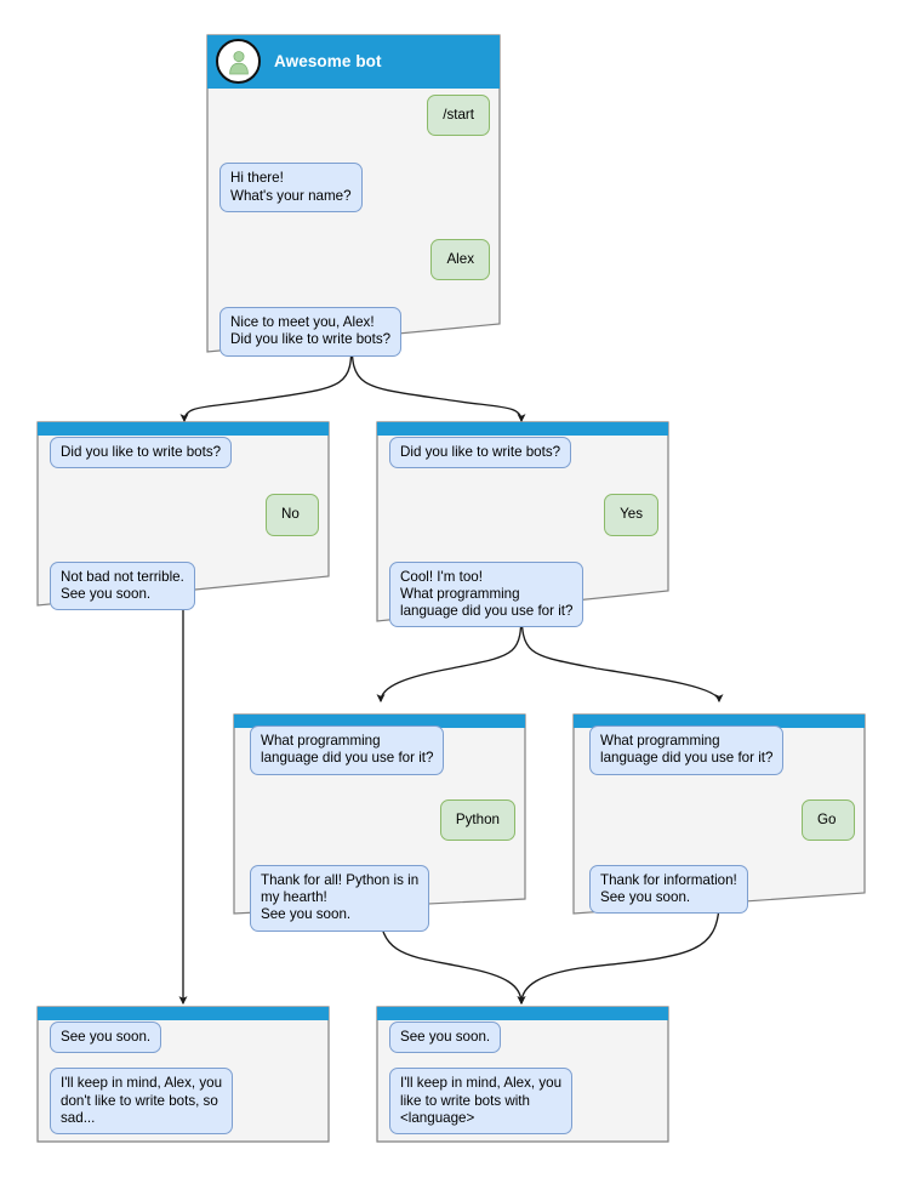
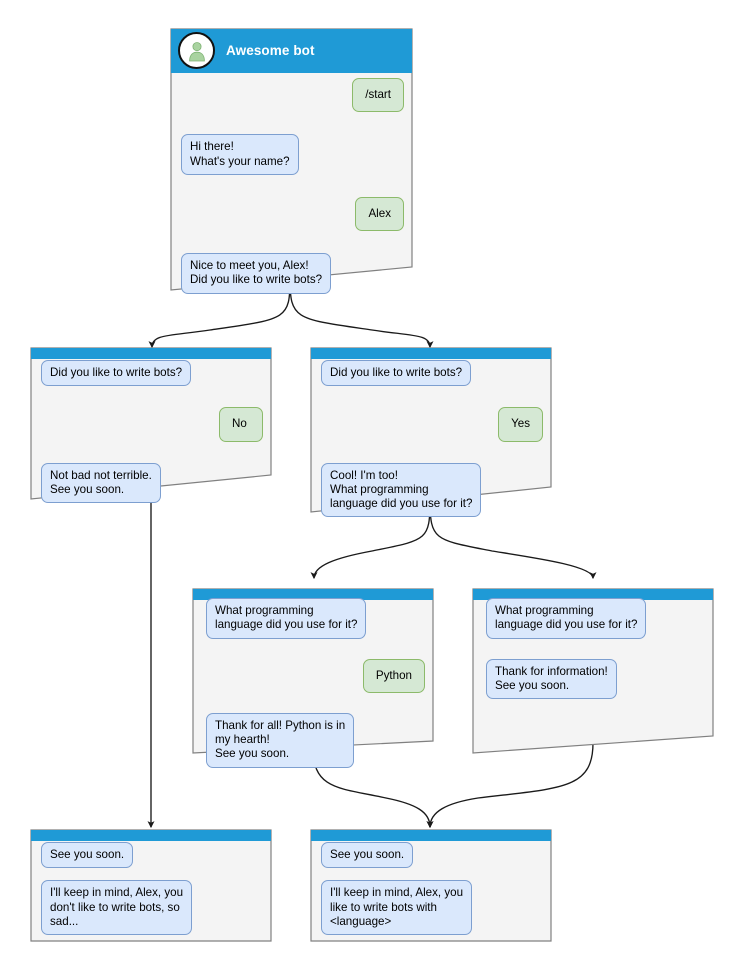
  Awesome bot
  /start
  Hi there!
  What's your name?
  Alex
  Nice to meet you, Alex!
  Did you like to write bots?
  Did you like to write bots?
  No
  Not bad not terrible.
  See you soon.
  Did you like to write bots?
  Yes
  Cool! I'm too!
  What programming
  language did you use for it?
  What programming
  language did you use for it?
  Python
  Thank for all! Python is in
  my hearth!
  See you soon.
  What programming
  language did you use for it?
- Go
  Thank for information!
  See you soon.
  See you soon.
  I'll keep in mind, Alex, you
  don't like to write bots, so
  sad...
  See you soon.
  I'll keep in mind, Alex, you
  like to write bots with
  <language>
